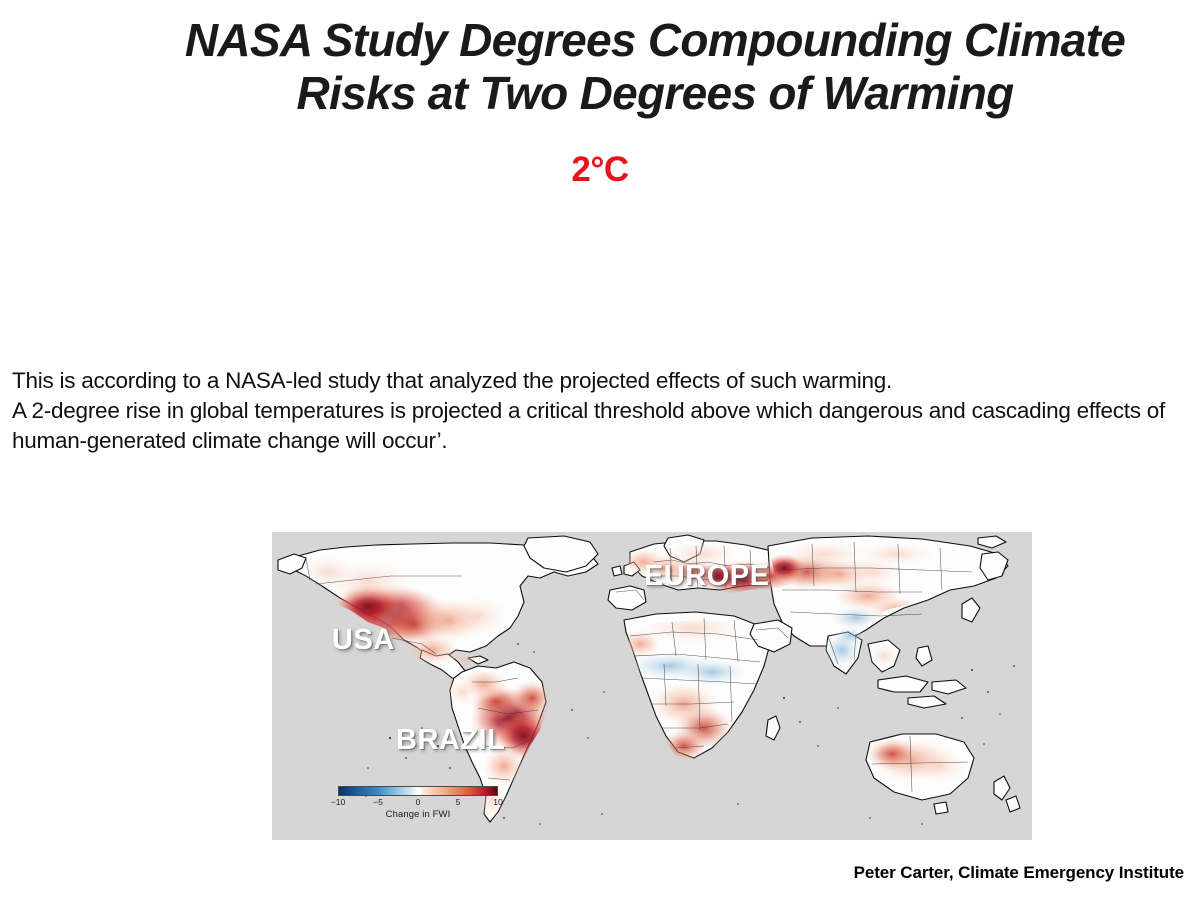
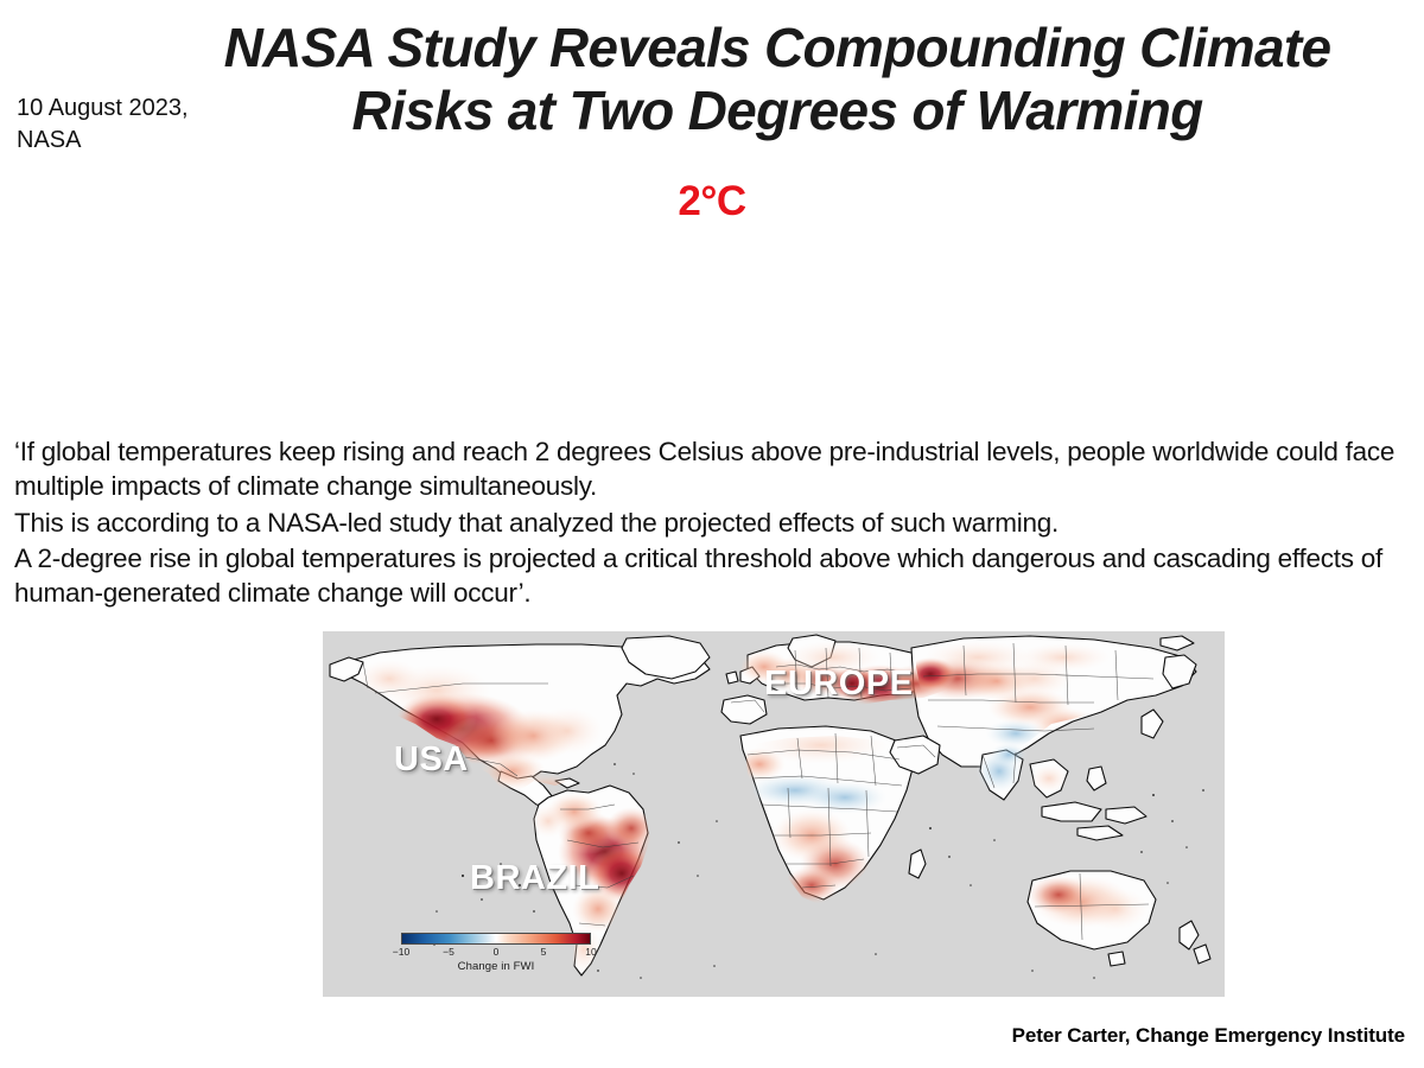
- NASA Study Degrees Compounding Climate Risks at Two Degrees of Warming
+ NASA Study Reveals Compounding Climate Risks at Two Degrees of Warming
+ 10 August 2023,
+ NASA
  2°C
+ ‘If global temperatures keep rising and reach 2 degrees Celsius above pre-industrial levels, people worldwide could face multiple impacts of climate change simultaneously.
  This is according to a NASA-led study that analyzed the projected effects of such warming.
  A 2-degree rise in global temperatures is projected a critical threshold above which dangerous and cascading effects of human-generated climate change will occur’.
  USA
  BRAZIL
  EUROPE
  −10
  −5
  0
  5
  10
  Change in FWI
- Peter Carter, Climate Emergency Institute
+ Peter Carter, Change Emergency Institute
